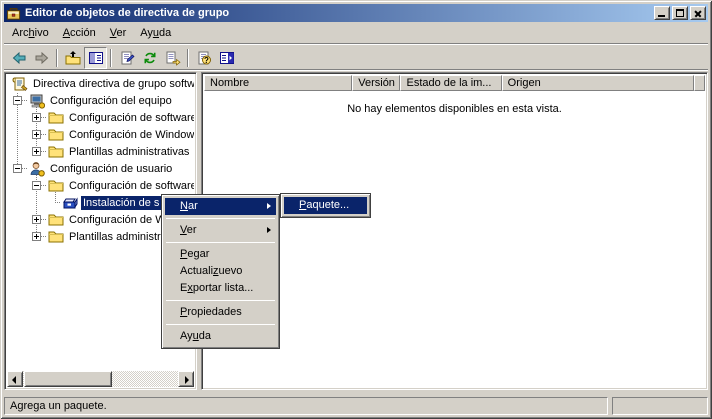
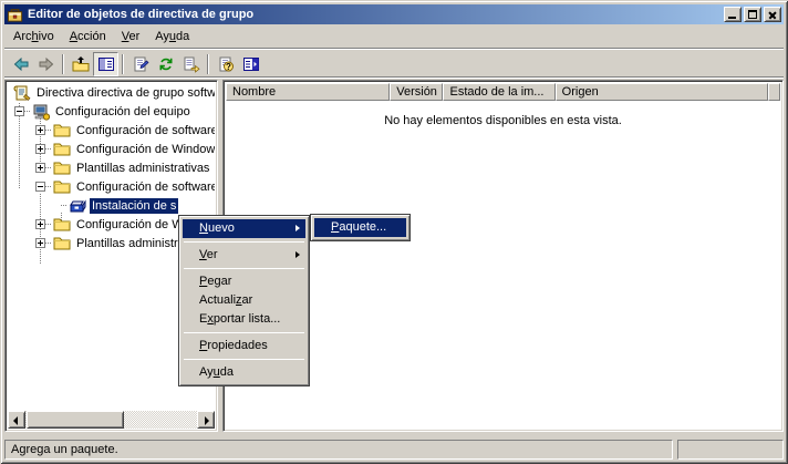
  Editor de objetos de directiva de grupo
  Archivo
  Acción
  Ver
  Ayuda
  ?
  Directiva directiva de grupo softw
  Configuración del equipo
  Configuración de software
  Configuración de Window
  Plantillas administrativas
- Configuración de usuario
  Configuración de software
  Instalación de s
  Configuración de
  Plantillas administr
  Nombre
  Versión
  Estado de la im...
  Origen
  No hay elementos disponibles en esta vista.
- Nar
+ Nuevo
  Ver
  Pegar
- Actualizuevo
+ Actualizar
  Exportar lista...
  Propiedades
  Ayuda
  Paquete...
  Agrega un paquete.
